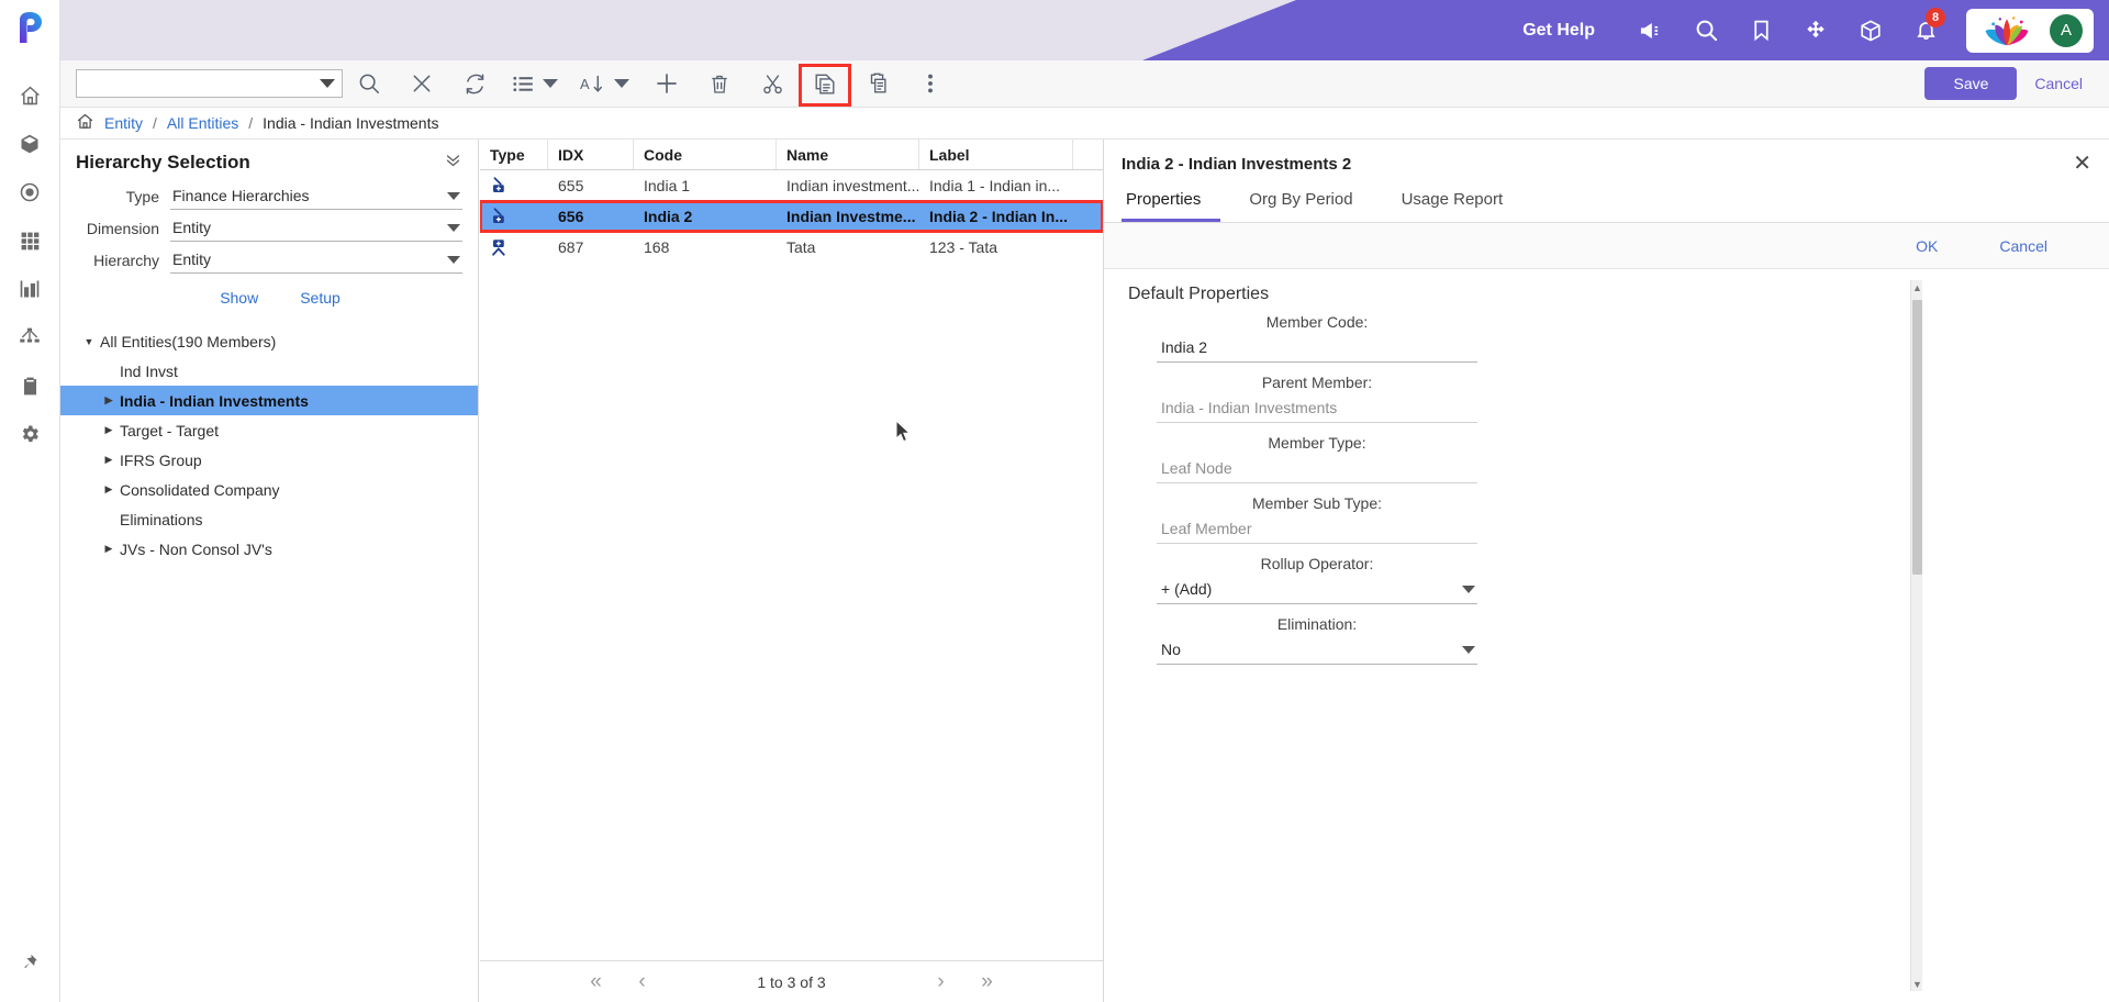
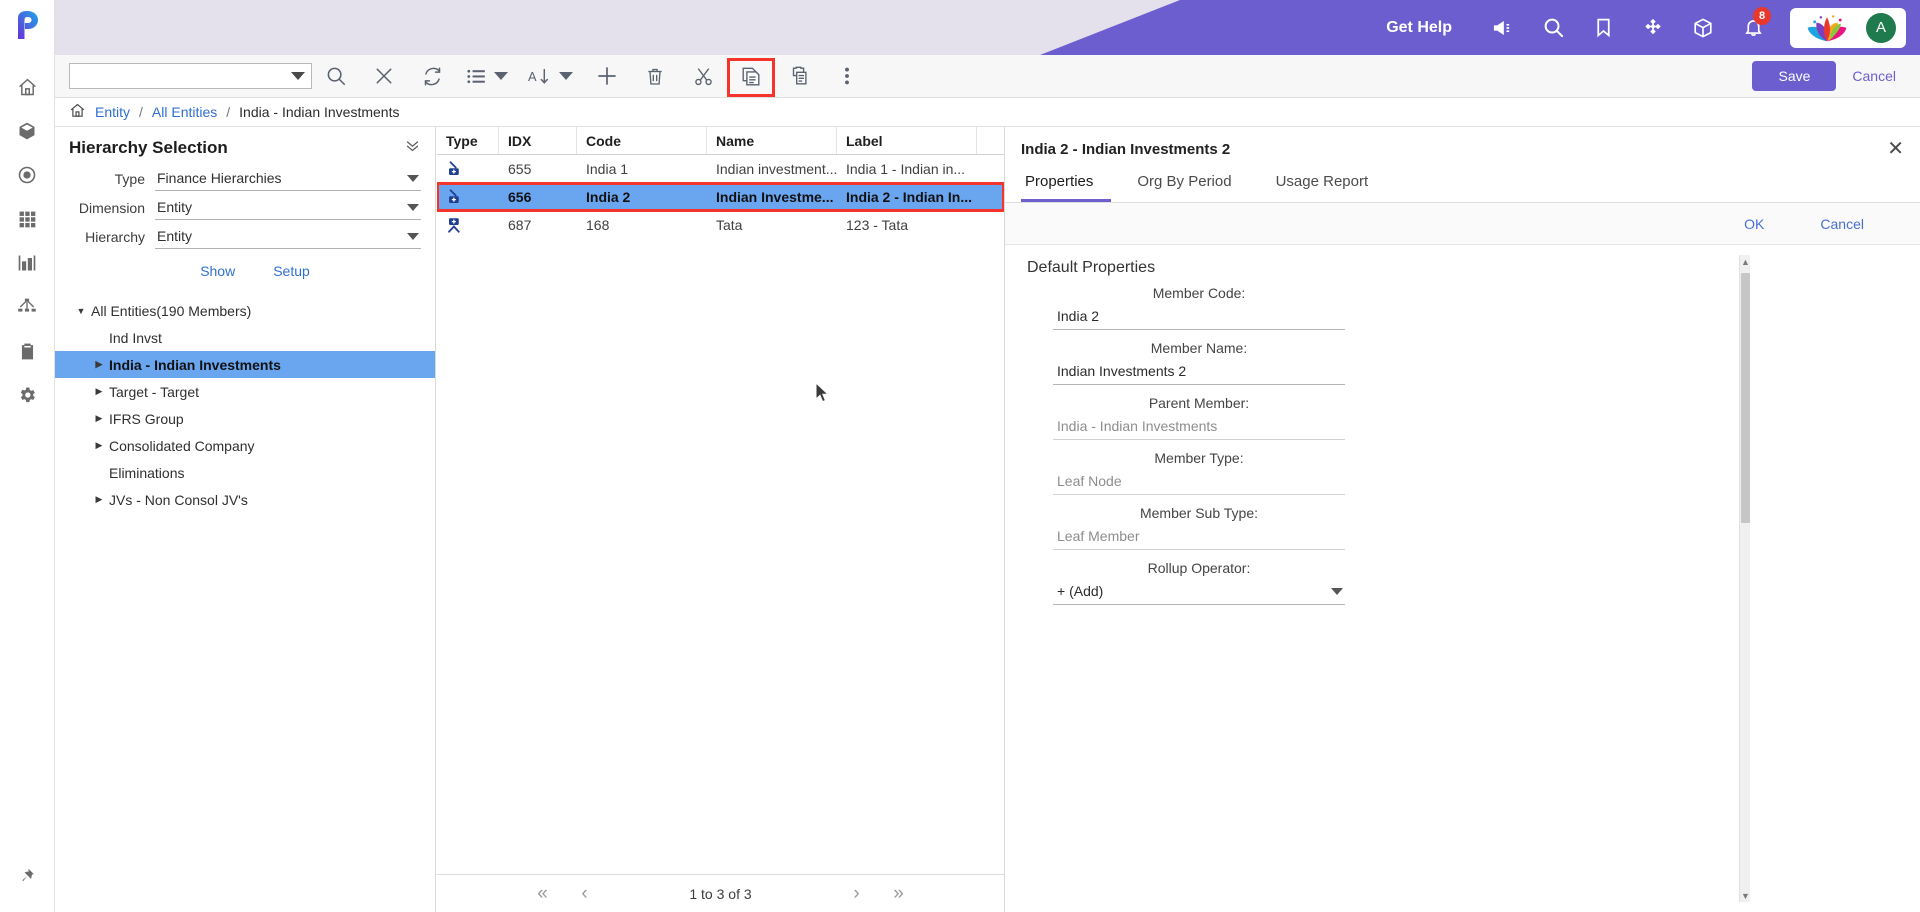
  Get Help
  8
  A
  A
  Save
  Cancel
  Entity
  /
  All Entities
  /
  India - Indian Investments
  Hierarchy Selection
  Type
  Finance Hierarchies
  Dimension
  Entity
  Hierarchy
  Entity
  Show
  Setup
  ▼
  All Entities(190 Members)
  Ind Invst
  ▶
  India - Indian Investments
  ▶
  Target - Target
  ▶
  IFRS Group
  ▶
  Consolidated Company
  Eliminations
  ▶
  JVs - Non Consol JV's
  Type
  IDX
  Code
  Name
  Label
  655
  India 1
  Indian investment...
  India 1 - Indian in...
  656
  India 2
  Indian Investme...
  India 2 - Indian In...
  687
  168
  Tata
  123 - Tata
  «
  ‹
  1 to 3 of 3
  ›
  »
  India 2 - Indian Investments 2
  ✕
  Properties
  Org By Period
  Usage Report
  OK
  Cancel
  Default Properties
  Member Code:
  India 2
+ Member Name:
+ Indian Investments 2
  Parent Member:
  India - Indian Investments
  Member Type:
  Leaf Node
  Member Sub Type:
  Leaf Member
  Rollup Operator:
  + (Add)
- Elimination:
- No
  ▲
  ▼
